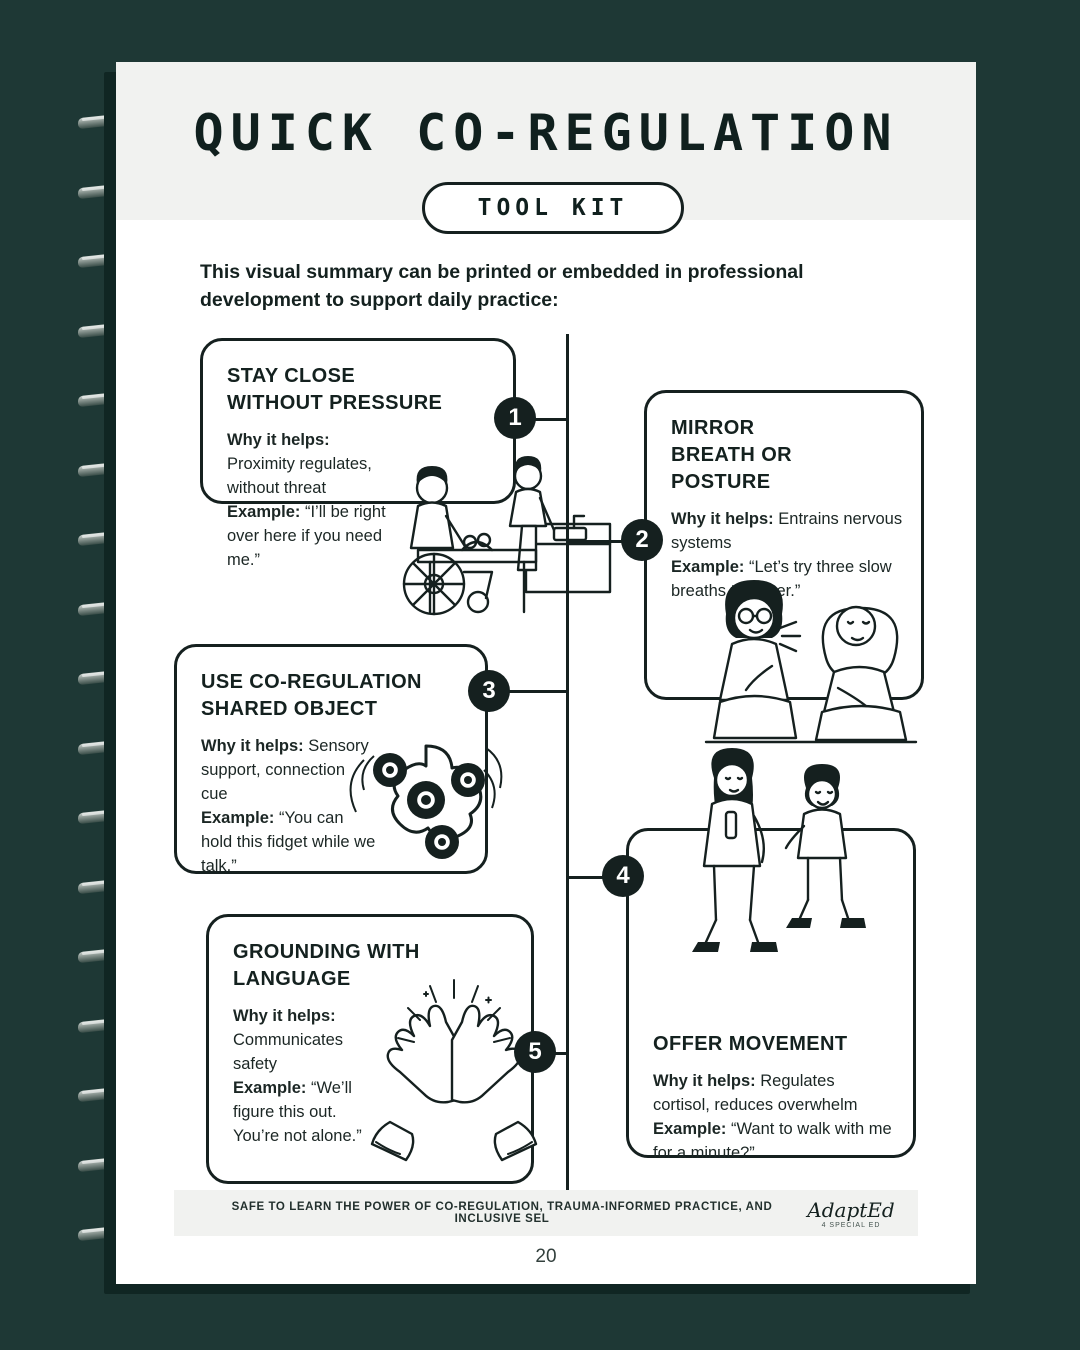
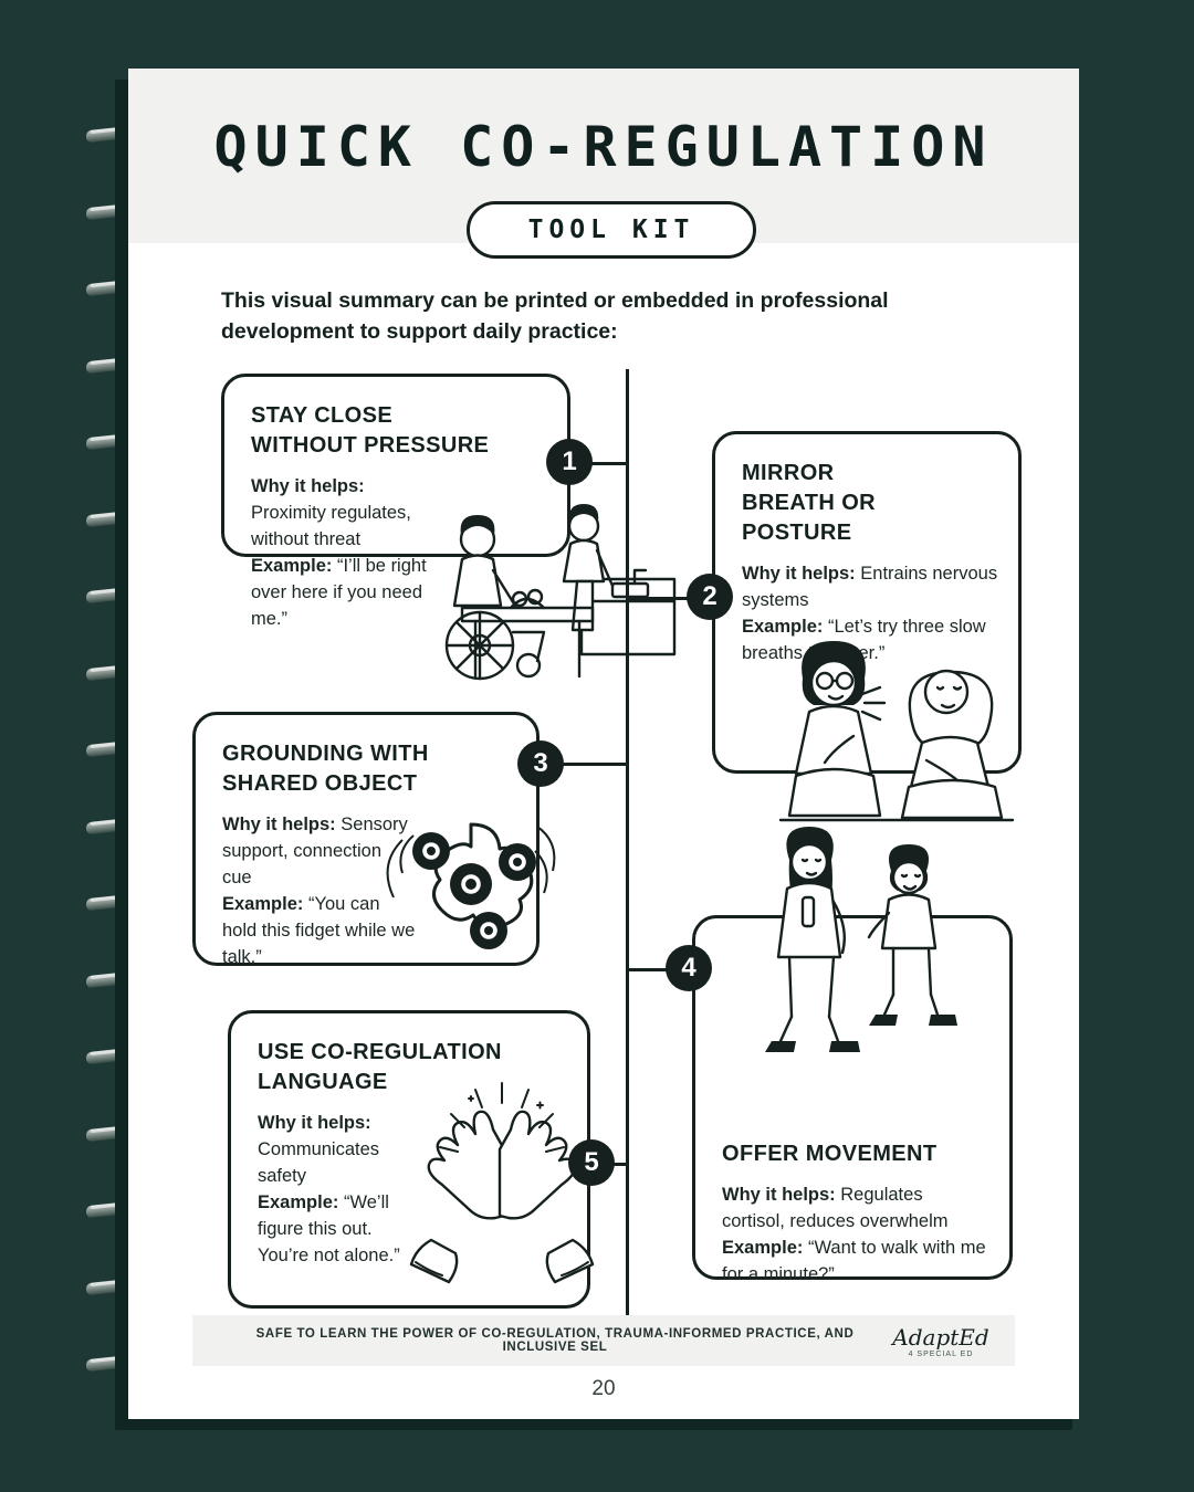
  QUICK CO-REGULATION
  TOOL KIT
  This visual summary can be printed or embedded in professional development to support daily practice:
  STAY CLOSE
  WITHOUT PRESSURE
  Why it helps: Proximity regulates, without threat
  Example: “I’ll be right over here if you need me.”
  1
  MIRROR
  BREATH OR POSTURE
  Why it helps: Entrains nervous systems
  Example: “Let’s try three slow breathser.”
  2
- USE CO-REGULATION
+ GROUNDING WITH
  SHARED OBJECT
  Why it helps: Sensory support, connection cue
  Example: “You can hold this fidget while we talk.”
  3
  OFFER MOVEMENT
  Why it helps: Regulates cortisol, reduces overwhelm
  Example: “Want to walk with me for a minute?”
  4
- GROUNDING WITH
+ USE CO-REGULATION
  LANGUAGE
  Why it helps: Communicates safety
  Example: “We’ll figure this out. You’re not alone.”
  5
  SAFE TO LEARN THE POWER OF CO-REGULATION, TRAUMA-INFORMED PRACTICE, AND INCLUSIVE SEL
  AdaptEd
  20
